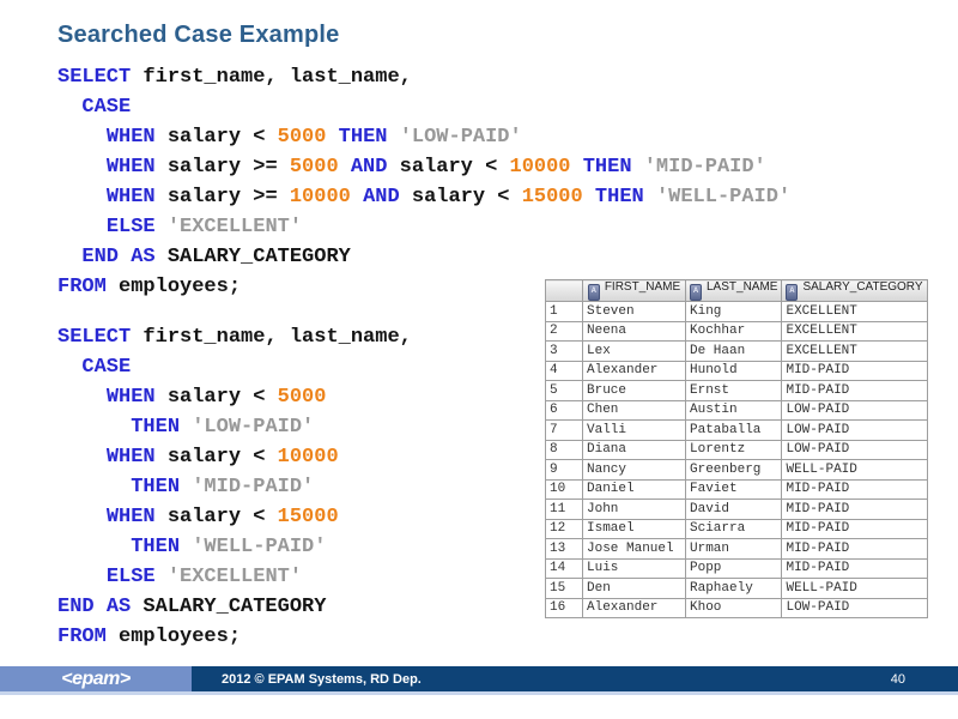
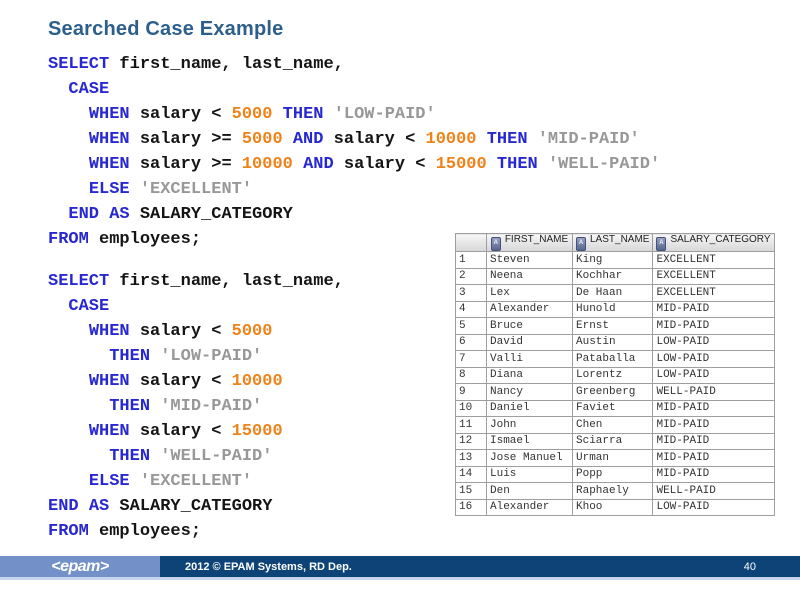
  Searched Case Example
  SELECT first_name, last_name,
  CASE
  WHEN salary < 5000 THEN 'LOW-PAID'
  WHEN salary >= 5000 AND salary < 10000 THEN 'MID-PAID'
  WHEN salary >= 10000 AND salary < 15000 THEN 'WELL-PAID'
  ELSE 'EXCELLENT'
  END AS SALARY_CATEGORY
  FROM employees;
  SELECT first_name, last_name,
  CASE
  WHEN salary < 5000
  THEN 'LOW-PAID'
  WHEN salary < 10000
  THEN 'MID-PAID'
  WHEN salary < 15000
  THEN 'WELL-PAID'
  ELSE 'EXCELLENT'
  END AS SALARY_CATEGORY
  FROM employees;
  	FIRST_NAME	LAST_NAME	SALARY_CATEGORY
  1	Steven	King	EXCELLENT
  2	Neena	Kochhar	EXCELLENT
  3	Lex	De Haan	EXCELLENT
  4	Alexander	Hunold	MID-PAID
  5	Bruce	Ernst	MID-PAID
- 6	Chen	Austin	LOW-PAID
+ 6	David	Austin	LOW-PAID
  7	Valli	Pataballa	LOW-PAID
  8	Diana	Lorentz	LOW-PAID
  9	Nancy	Greenberg	WELL-PAID
  10	Daniel	Faviet	MID-PAID
- 11	John	David	MID-PAID
+ 11	John	Chen	MID-PAID
  12	Ismael	Sciarra	MID-PAID
  13	Jose Manuel	Urman	MID-PAID
  14	Luis	Popp	MID-PAID
  15	Den	Raphaely	WELL-PAID
  16	Alexander	Khoo	LOW-PAID
  <epam>
  2012 © EPAM Systems, RD Dep.
  40
